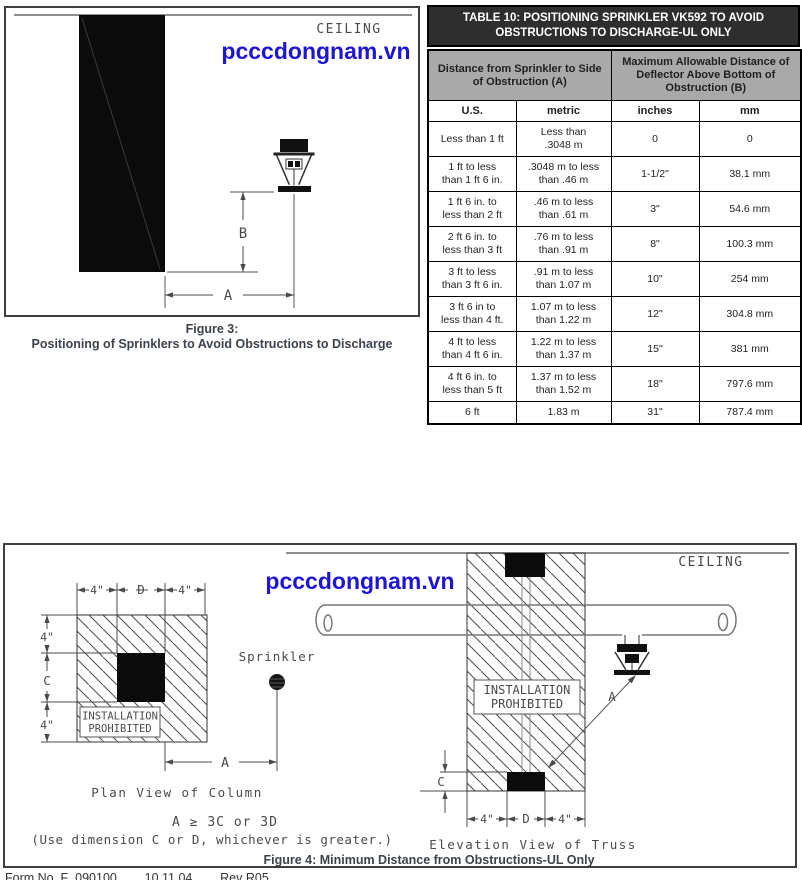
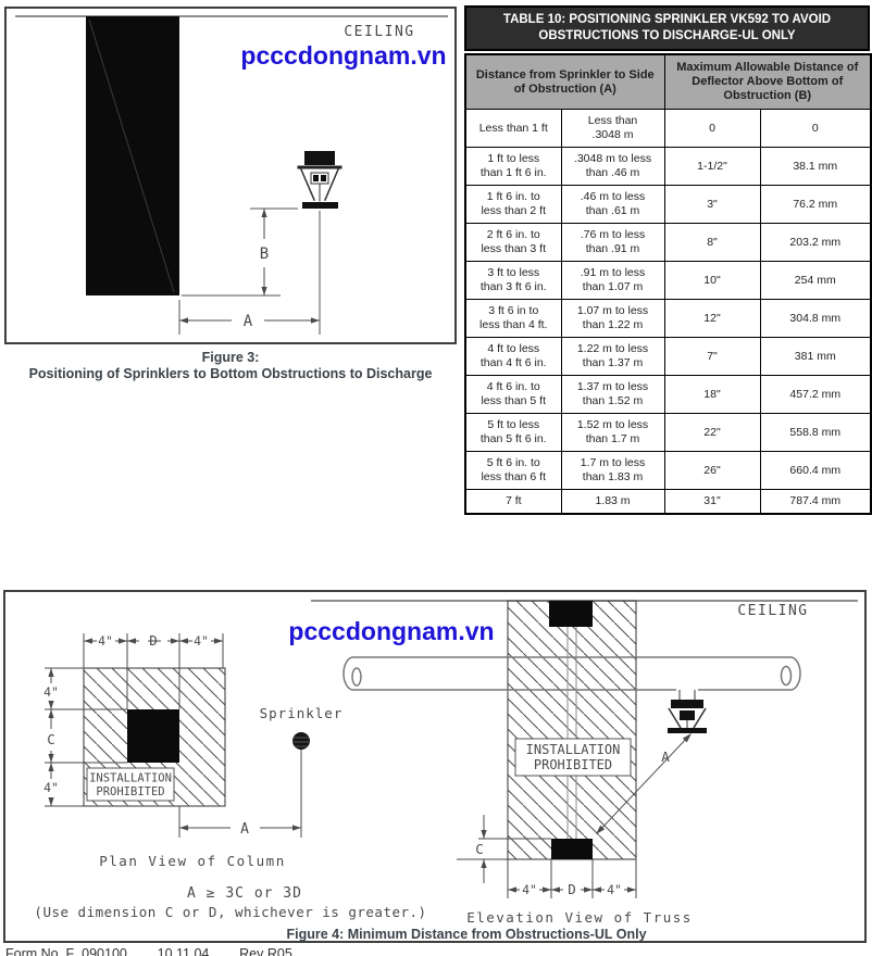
  CEILING
  pcccdongnam.vn
  B
  A
  Figure 3:
- Positioning of Sprinklers to Avoid Obstructions to Discharge
+ Positioning of Sprinklers to Bottom Obstructions to Discharge
  TABLE 10: POSITIONING SPRINKLER VK592 TO AVOID OBSTRUCTIONS TO DISCHARGE-UL ONLY
  Distance from Sprinkler to Side of Obstruction (A)	Maximum Allowable Distance of Deflector Above Bottom of Obstruction (B)
- U.S.	metric	inches	mm
  Less than 1 ft	Less than .3048 m	0	0
  1 ft to less than 1 ft 6 in.	.3048 m to less than .46 m	1-1/2"	38.1 mm
- 1 ft 6 in. to less than 2 ft	.46 m to less than .61 m	3"	54.6 mm
+ 1 ft 6 in. to less than 2 ft	.46 m to less than .61 m	3"	76.2 mm
- 2 ft 6 in. to less than 3 ft	.76 m to less than .91 m	8"	100.3 mm
+ 2 ft 6 in. to less than 3 ft	.76 m to less than .91 m	8"	203.2 mm
  3 ft to less than 3 ft 6 in.	.91 m to less than 1.07 m	10"	254 mm
  3 ft 6 in to less than 4 ft.	1.07 m to less than 1.22 m	12"	304.8 mm
- 4 ft to less than 4 ft 6 in.	1.22 m to less than 1.37 m	15"	381 mm
+ 4 ft to less than 4 ft 6 in.	1.22 m to less than 1.37 m	7"	381 mm
- 4 ft 6 in. to less than 5 ft	1.37 m to less than 1.52 m	18"	797.6 mm
+ 4 ft 6 in. to less than 5 ft	1.37 m to less than 1.52 m	18"	457.2 mm
+ 5 ft to less than 5 ft 6 in.	1.52 m to less than 1.7 m	22"	558.8 mm
+ 5 ft 6 in. to less than 6 ft	1.7 m to less than 1.83 m	26"	660.4 mm
- 6 ft	1.83 m	31"	787.4 mm
+ 7 ft	1.83 m	31"	787.4 mm
  CEILING
  pcccdongnam.vn
  4"
  D
  4"
  4"
  C
  4"
  INSTALLATION
  PROHIBITED
  Sprinkler
  A
  Plan View of Column
  A ≥ 3C or 3D
  (Use dimension C or D, whichever is greater.)
  INSTALLATION
  PROHIBITED
  A
  C
  4"
  D
  4"
  Elevation View of Truss
  Figure 4: Minimum Distance from Obstructions-UL Only
  Form No. F_090100 10.11.04 Rev R05
